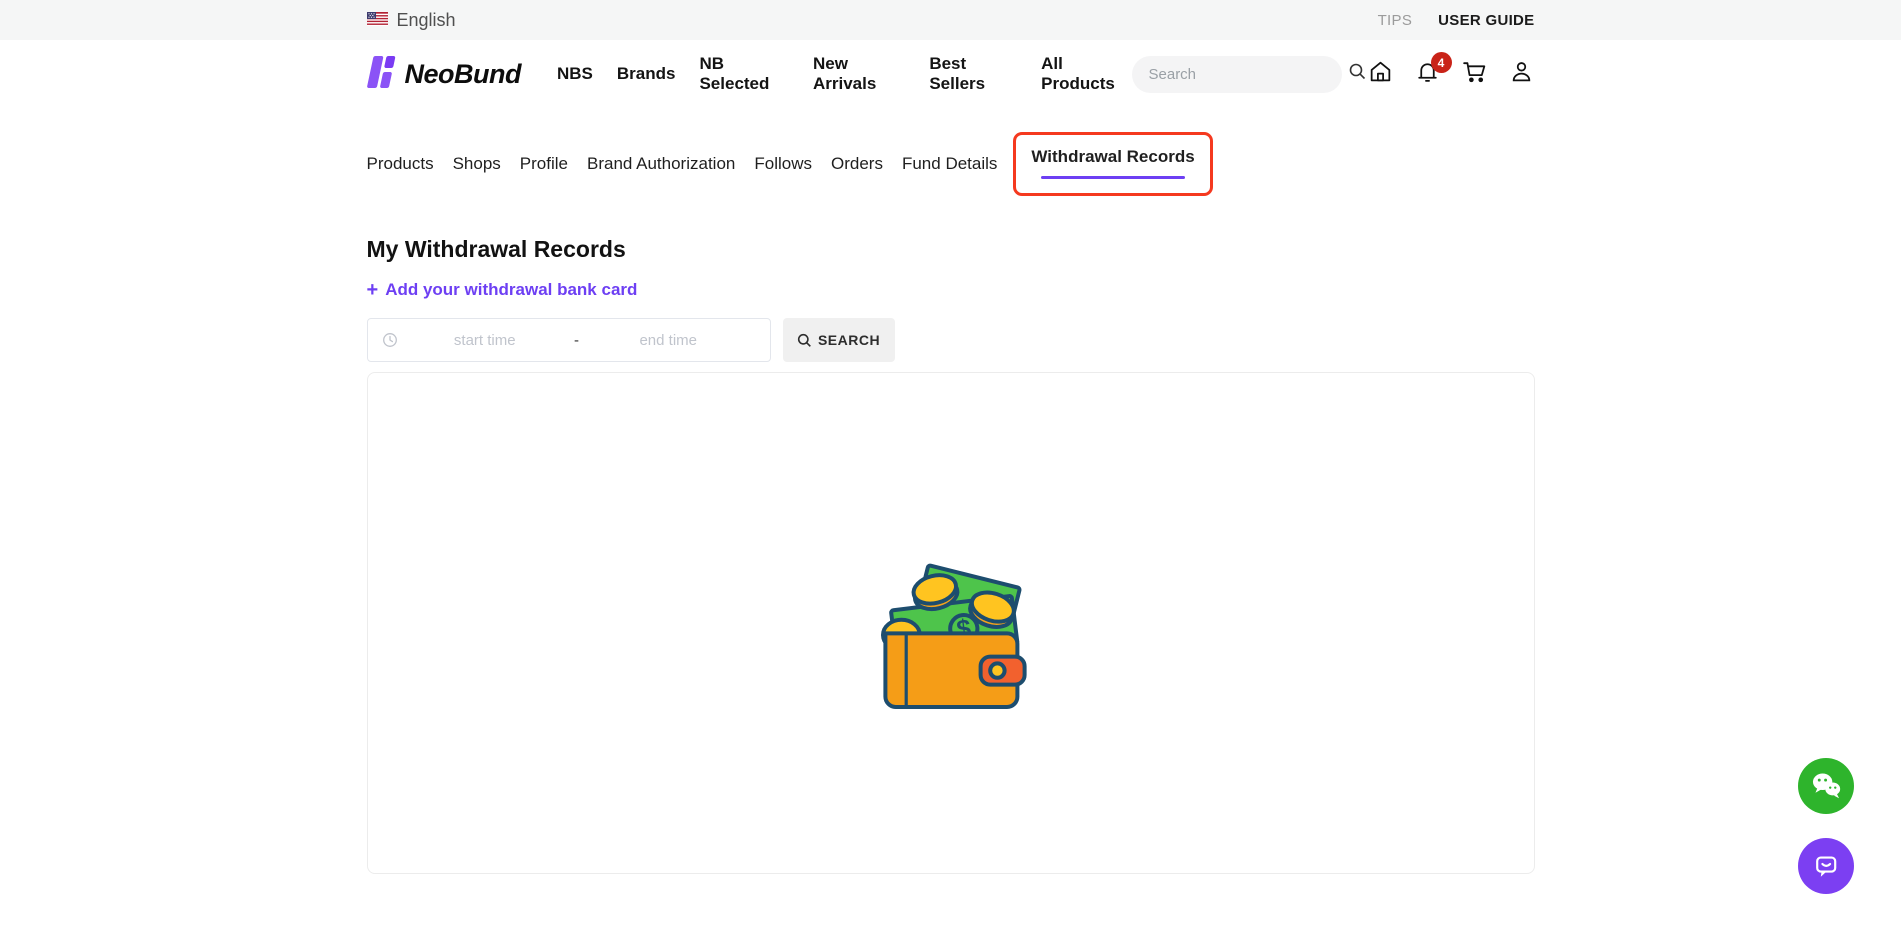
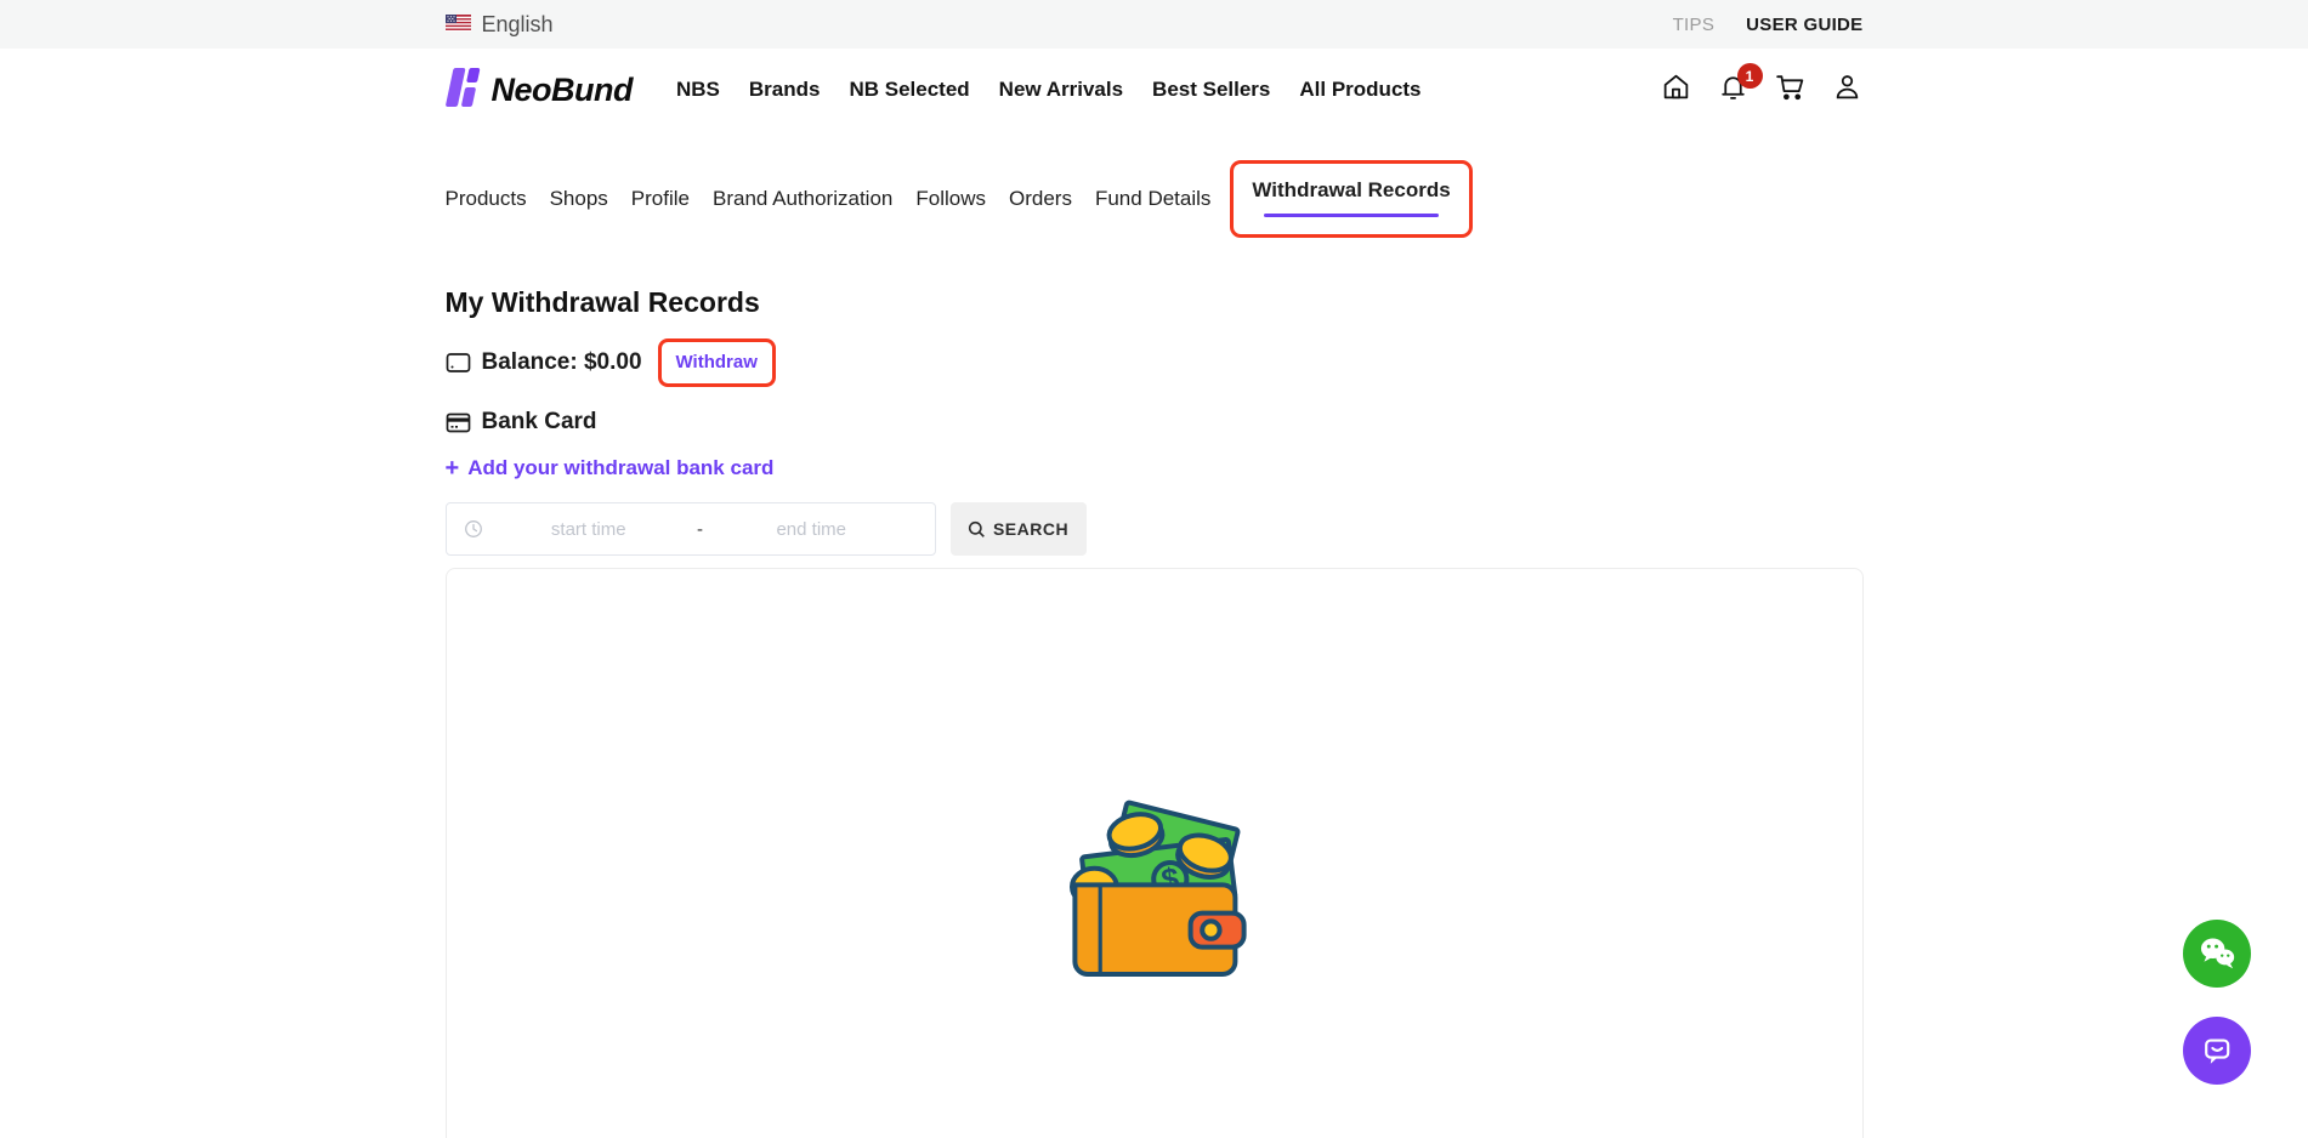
  English
  TIPS
  USER GUIDE
  NeoBund
  NBS
  Brands
  NB Selected
  New Arrivals
  Best Sellers
  All Products
- Search
- 4
+ 1
  Products
  Shops
  Profile
  Brand Authorization
  Follows
  Orders
  Fund Details
  Withdrawal Records
  My Withdrawal Records
+ Balance: $0.00
+ Withdraw
+ Bank Card
  +
  Add your withdrawal bank card
  start time
  -
  end time
  SEARCH
